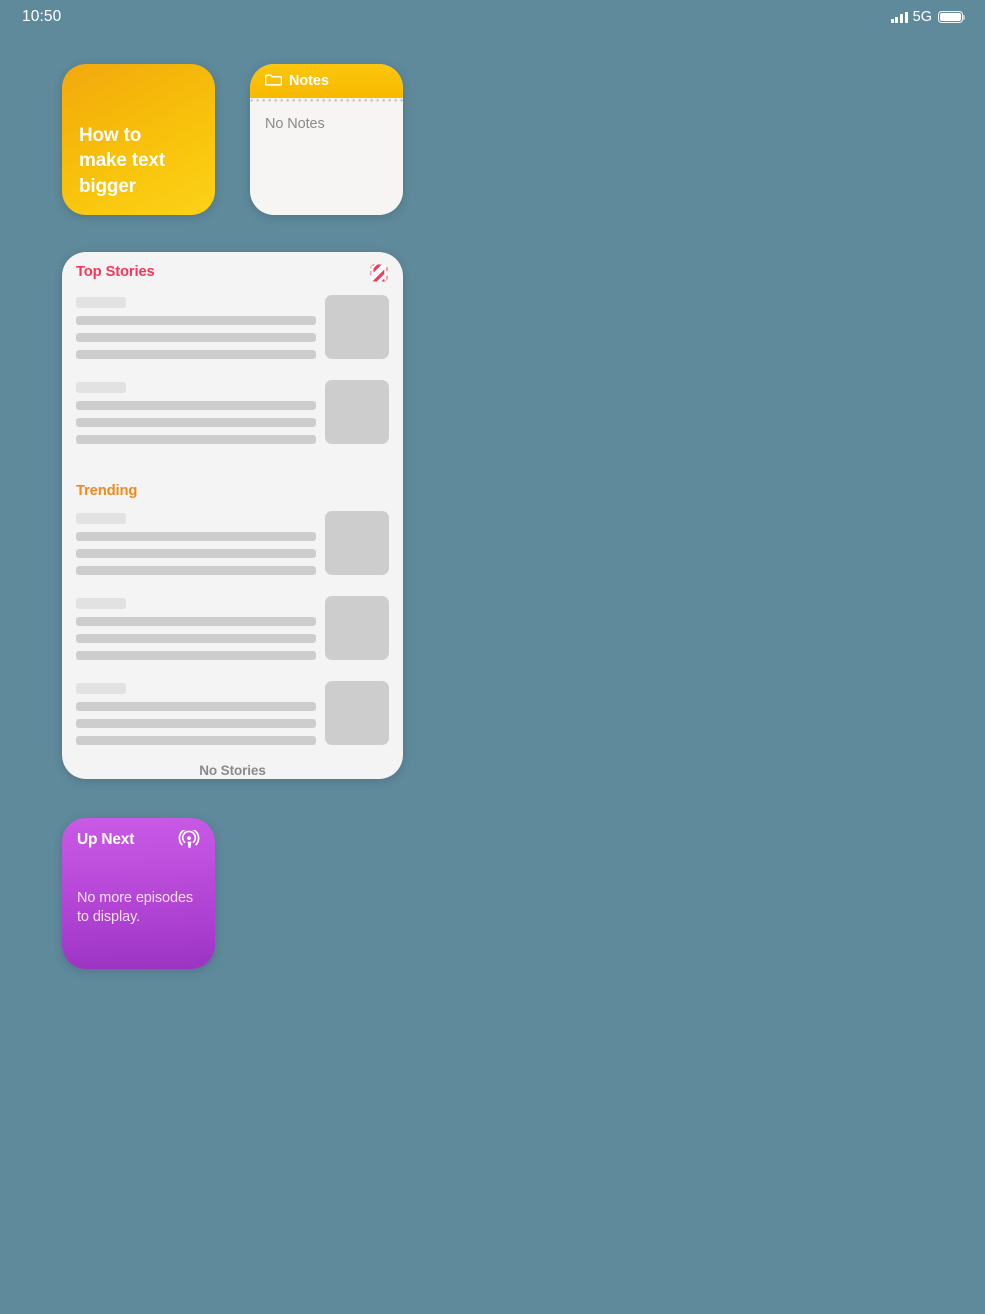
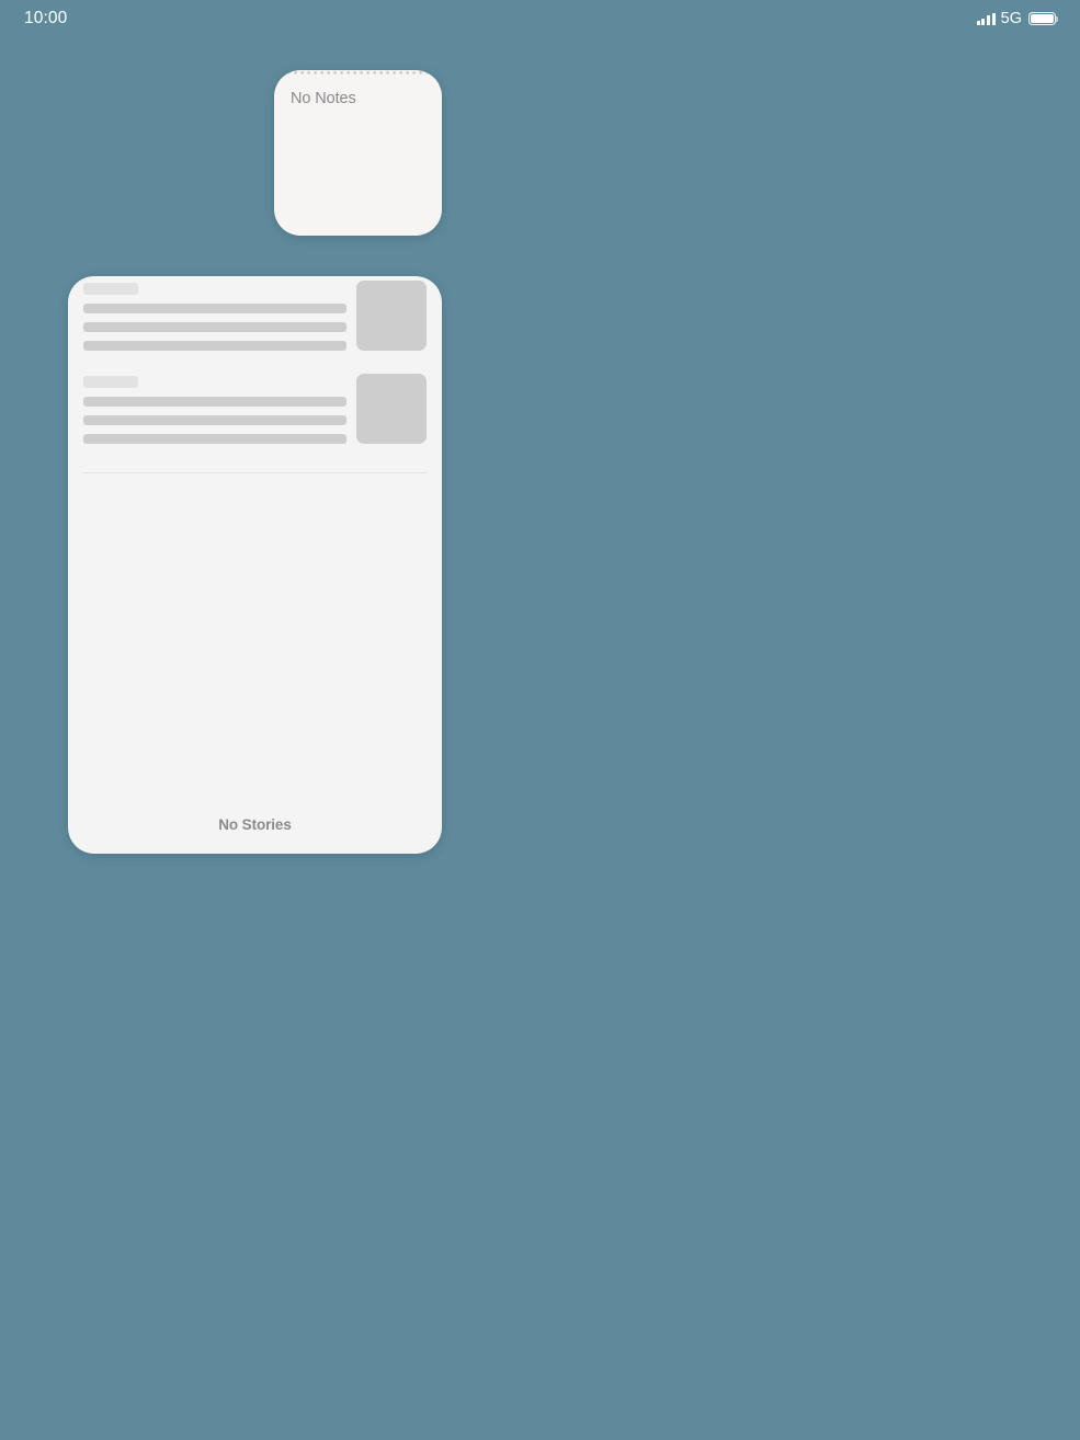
- 10:50
+ 10:00
  5G
- How to
- make text
- bigger
- Notes
  No Notes
- Top Stories
- Trending
  No Stories
- Up Next
- No more episodes to display.
